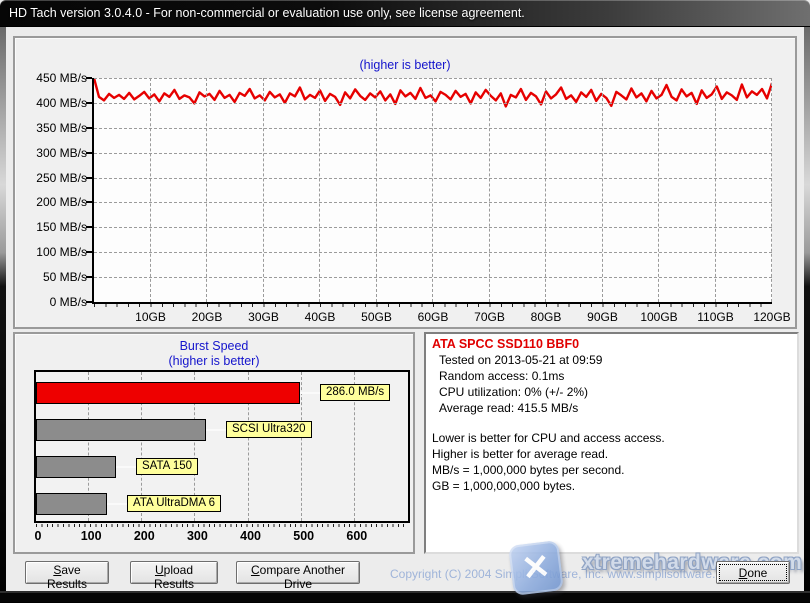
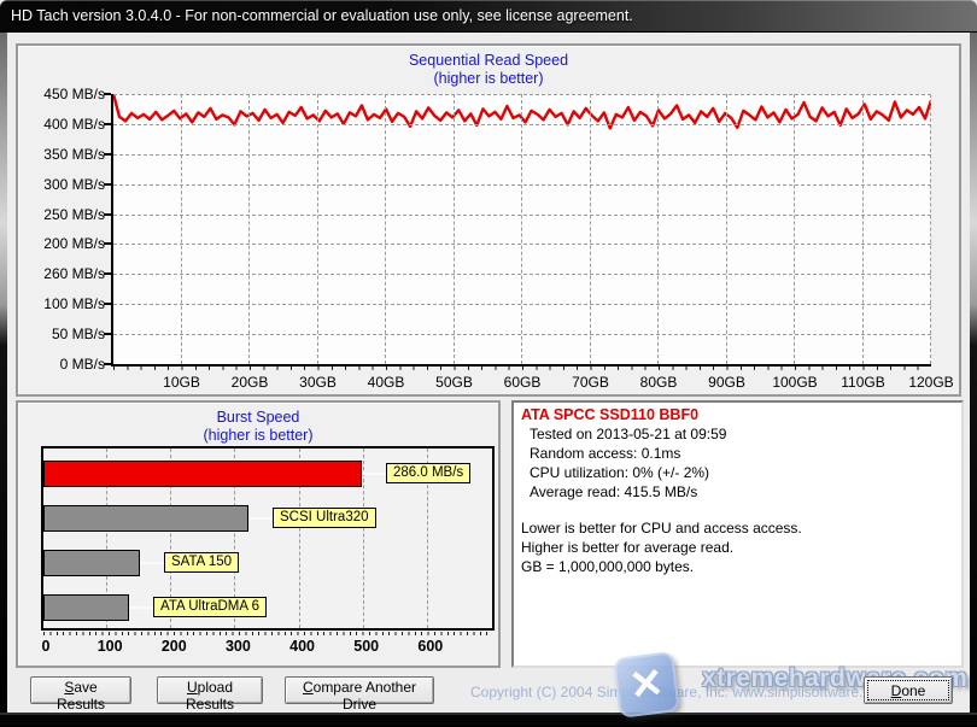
  HD Tach version 3.0.4.0 - For non-commercial or evaluation use only, see license agreement.
+ Sequential Read Speed
  (higher is better)
  450 MB/s
  400 MB/s
  350 MB/s
  300 MB/s
  250 MB/s
  200 MB/s
- 150 MB/s
+ 260 MB/s
  100 MB/s
  50 MB/s
  0 MB/s
  10GB
  20GB
  30GB
  40GB
  50GB
  60GB
  70GB
  80GB
  90GB
  100GB
  110GB
  120GB
  Burst Speed
  (higher is better)
  286.0 MB/s
  SCSI Ultra320
  SATA 150
  ATA UltraDMA 6
  0
  100
  200
  300
  400
  500
  600
  ATA SPCC SSD110 BBF0
  Tested on 2013-05-21 at 09:59
  Random access: 0.1ms
  CPU utilization: 0% (+/- 2%)
  Average read: 415.5 MB/s
  Lower is better for CPU and access access.
  Higher is better for average read.
- MB/s = 1,000,000 bytes per second.
  GB = 1,000,000,000 bytes.
  Save Results
  Upload Results
  Compare Another Drive
  Done
  Copyright (C) 2004 Simpli Software, Inc. www.simplisoftware.
